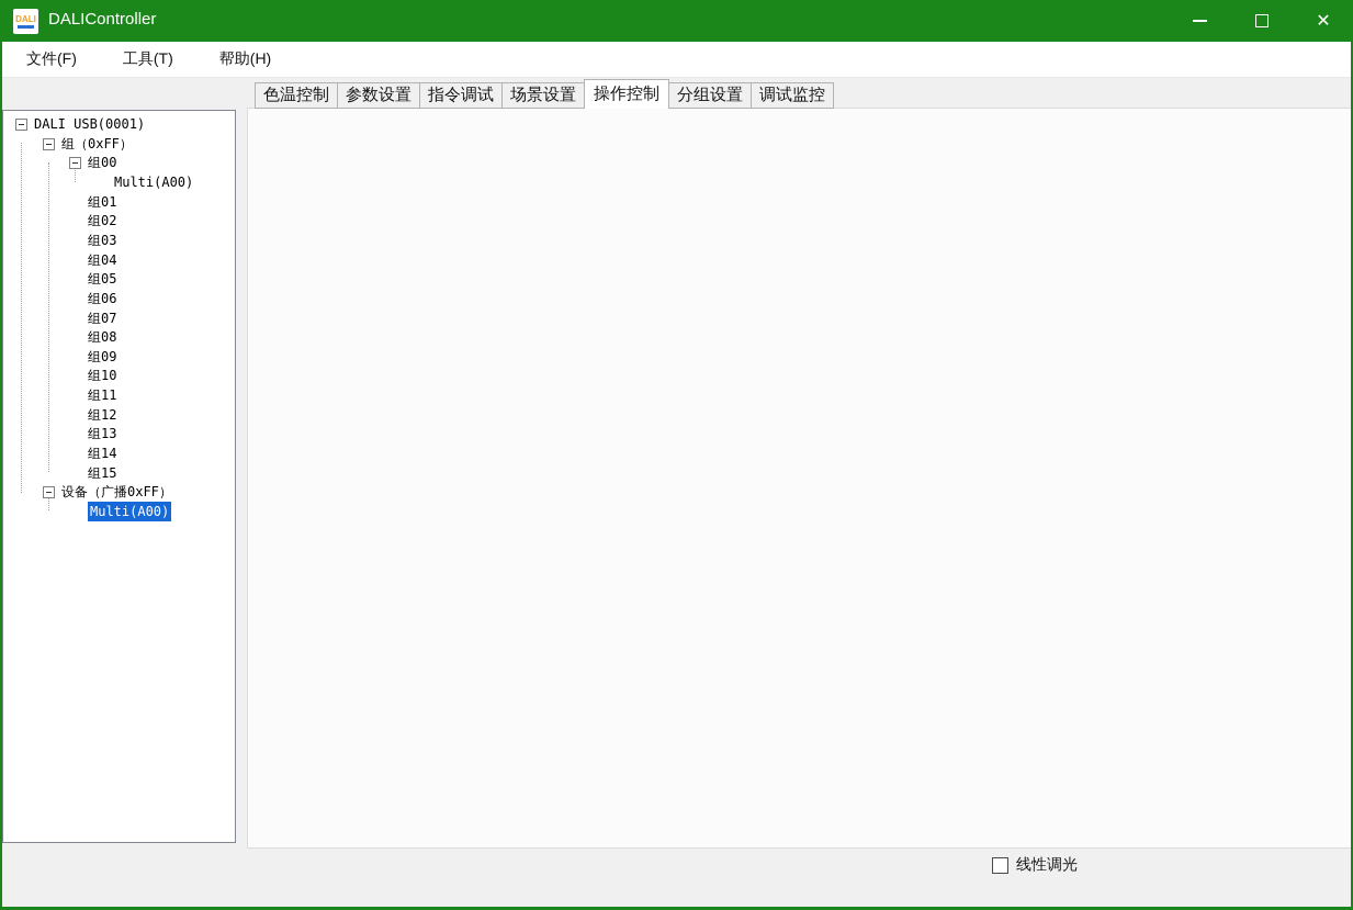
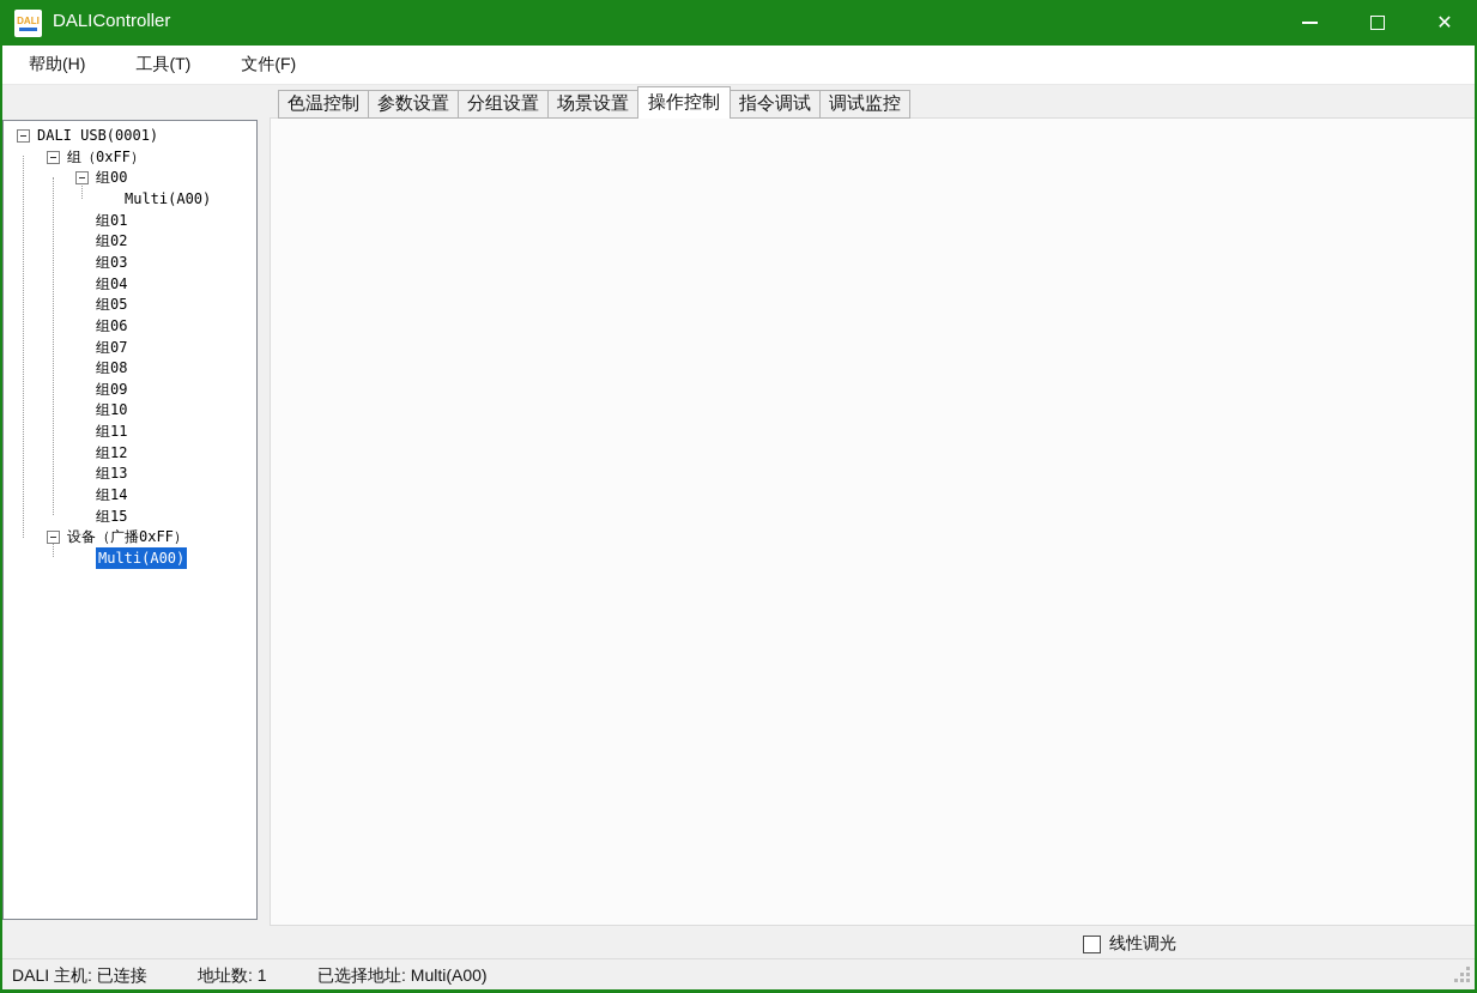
  DALI
  DALIController
  ✕
- 文件(F)
+ 帮助(H)
  工具(T)
- 帮助(H)
+ 文件(F)
  色温控制
  参数设置
- 指令调试
+ 分组设置
  场景设置
  操作控制
- 分组设置
+ 指令调试
  调试监控
  DALI USB(0001)
  组（0xFF）
  组00
  Multi(A00)
  组01
  组02
  组03
  组04
  组05
  组06
  组07
  组08
  组09
  组10
  组11
  组12
  组13
  组14
  组15
  设备（广播0xFF）
  Multi(A00)
  线性调光
+ DALI 主机: 已连接
+ 地址数: 1
+ 已选择地址: Multi(A00)
